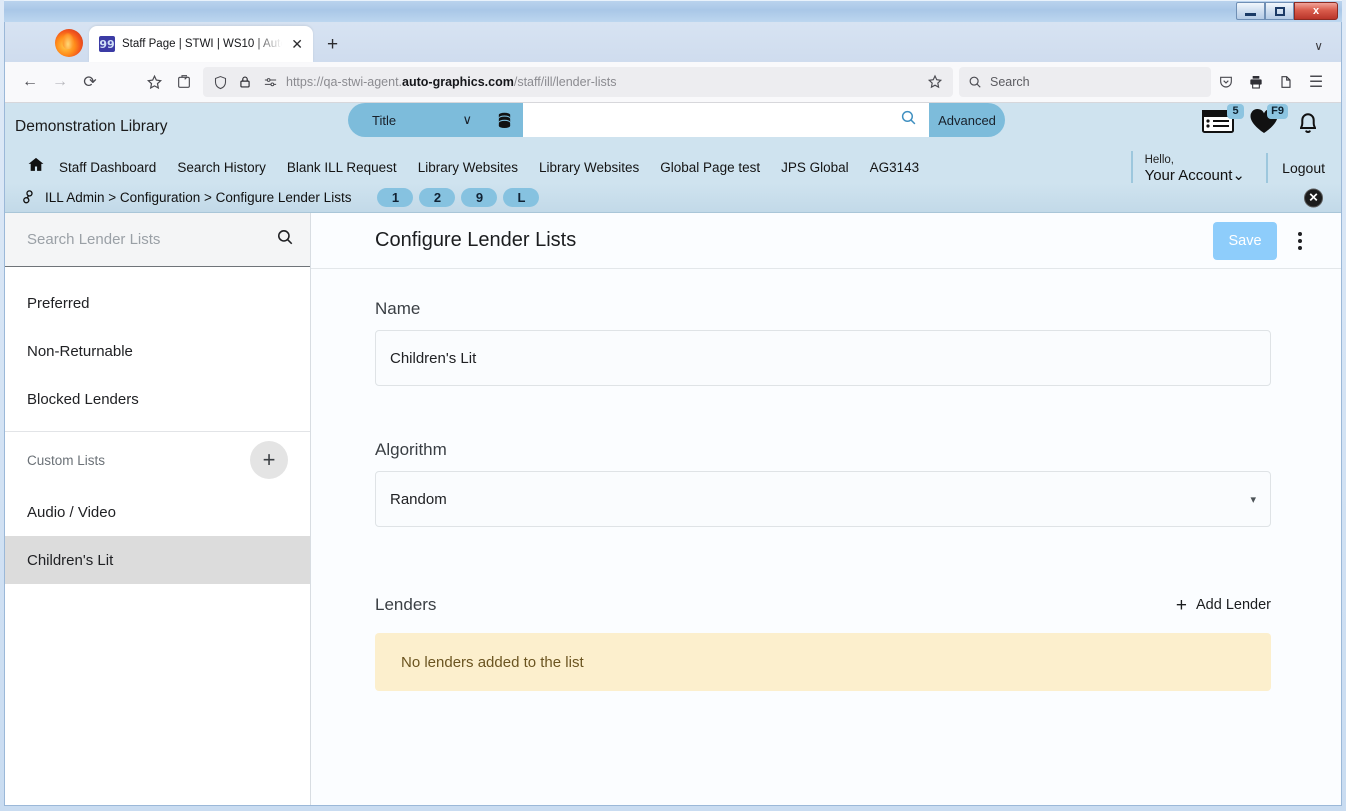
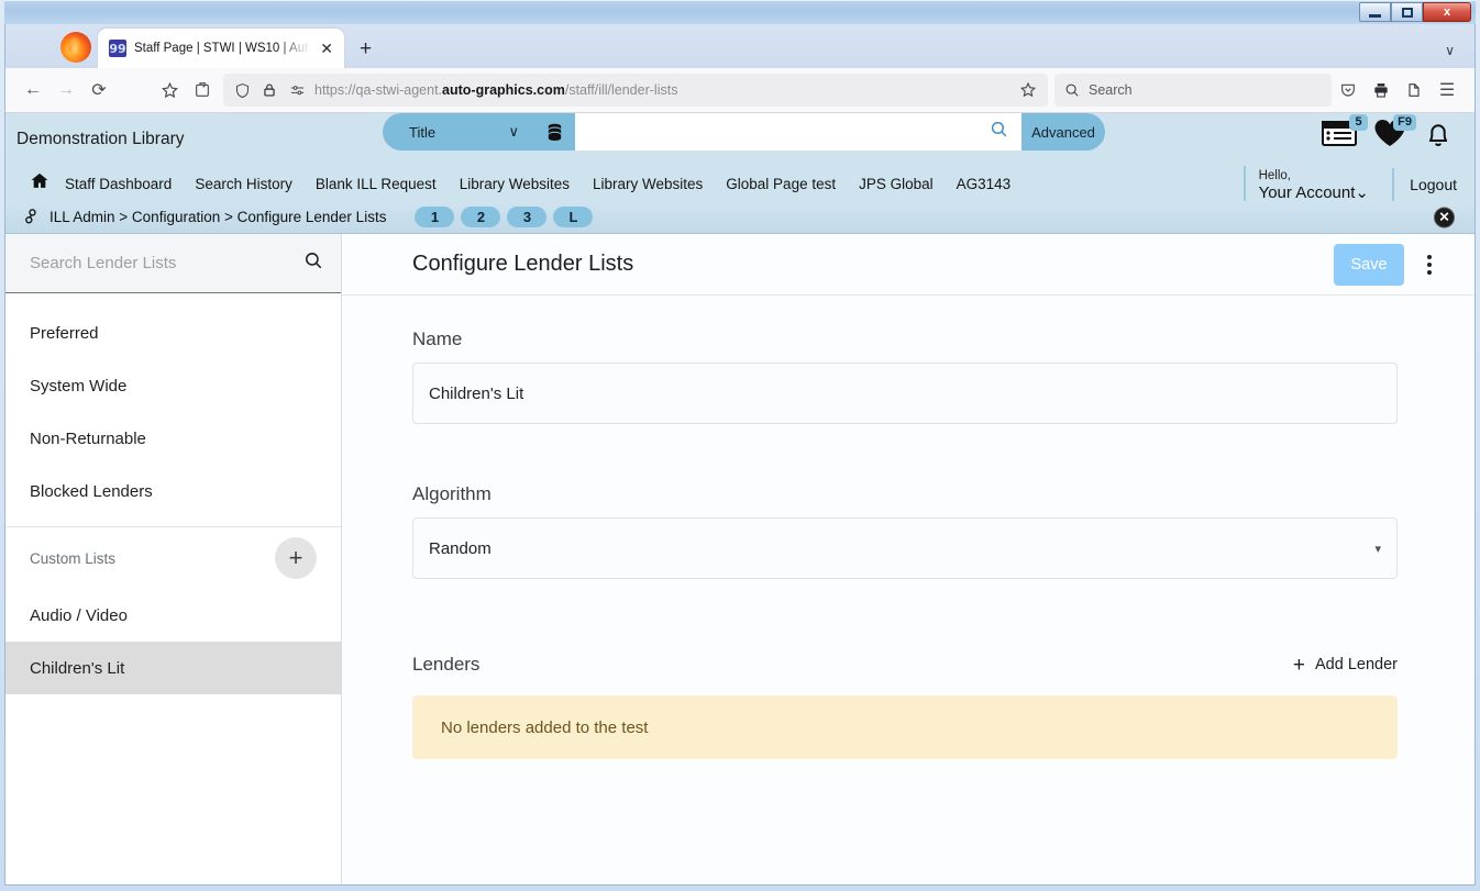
  x
  99
  Staff Page | STWI | WS10 | Aut
  ✕
  +
  ∨
  ←
  →
  ⟳
  https://qa-stwi-agent.auto-graphics.com/staff/ill/lender-lists
  Search
  ☰
  Demonstration Library
  Title
  ∨
  Advanced
  5
  F9
  Staff Dashboard
  Search History
  Blank ILL Request
  Library Websites
  Library Websites
  Global Page test
  JPS Global
  AG3143
  Hello,
  Your Account⌄
  Logout
  ILL Admin > Configuration > Configure Lender Lists
  1
  2
- 9
+ 3
  L
  ✕
  Search Lender Lists
  Preferred
+ System Wide
  Non-Returnable
  Blocked Lenders
  Custom Lists
  +
  Audio / Video
  Children's Lit
  Configure Lender Lists
  Save
  Name
  Children's Lit
  Algorithm
  Random
  ▾
  Lenders
  +
  Add Lender
- No lenders added to the list
+ No lenders added to the test
